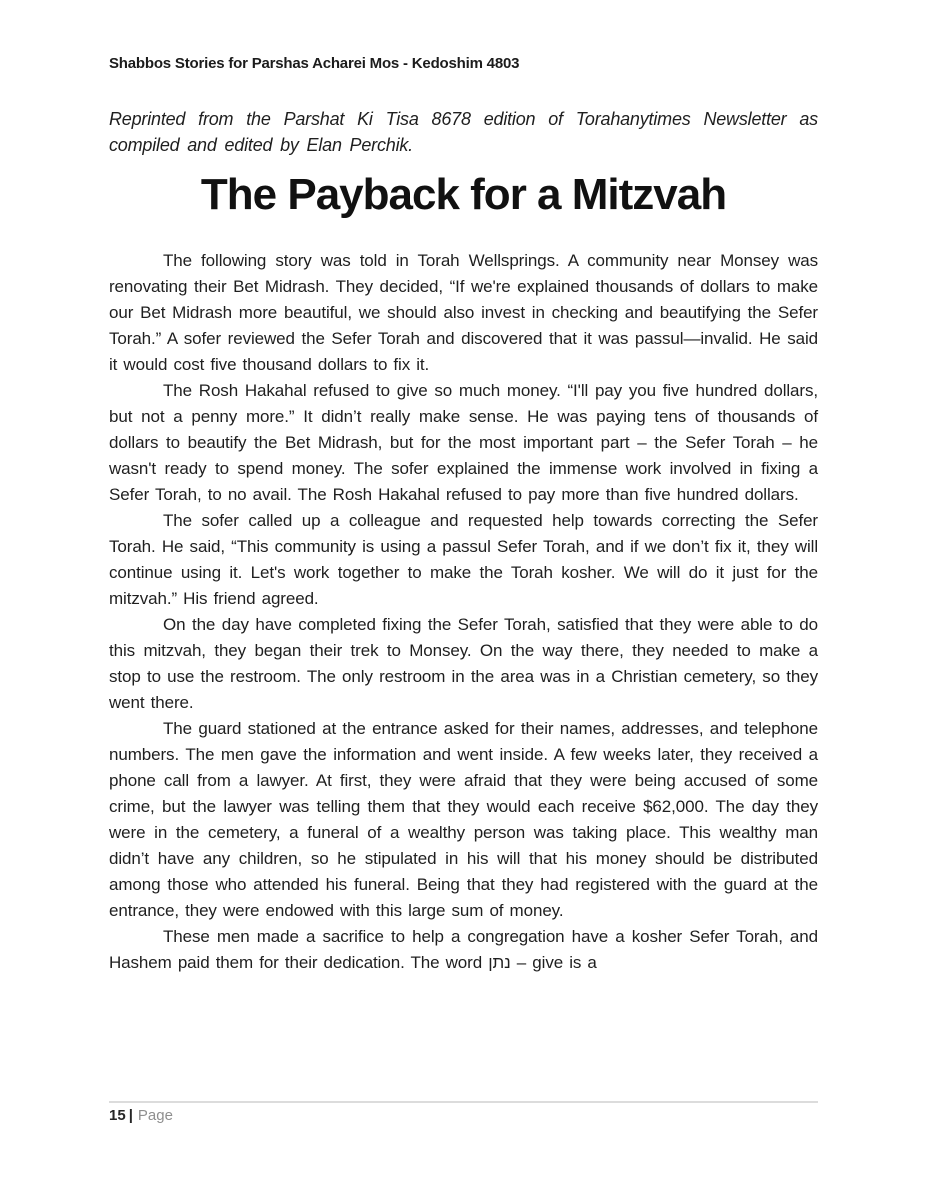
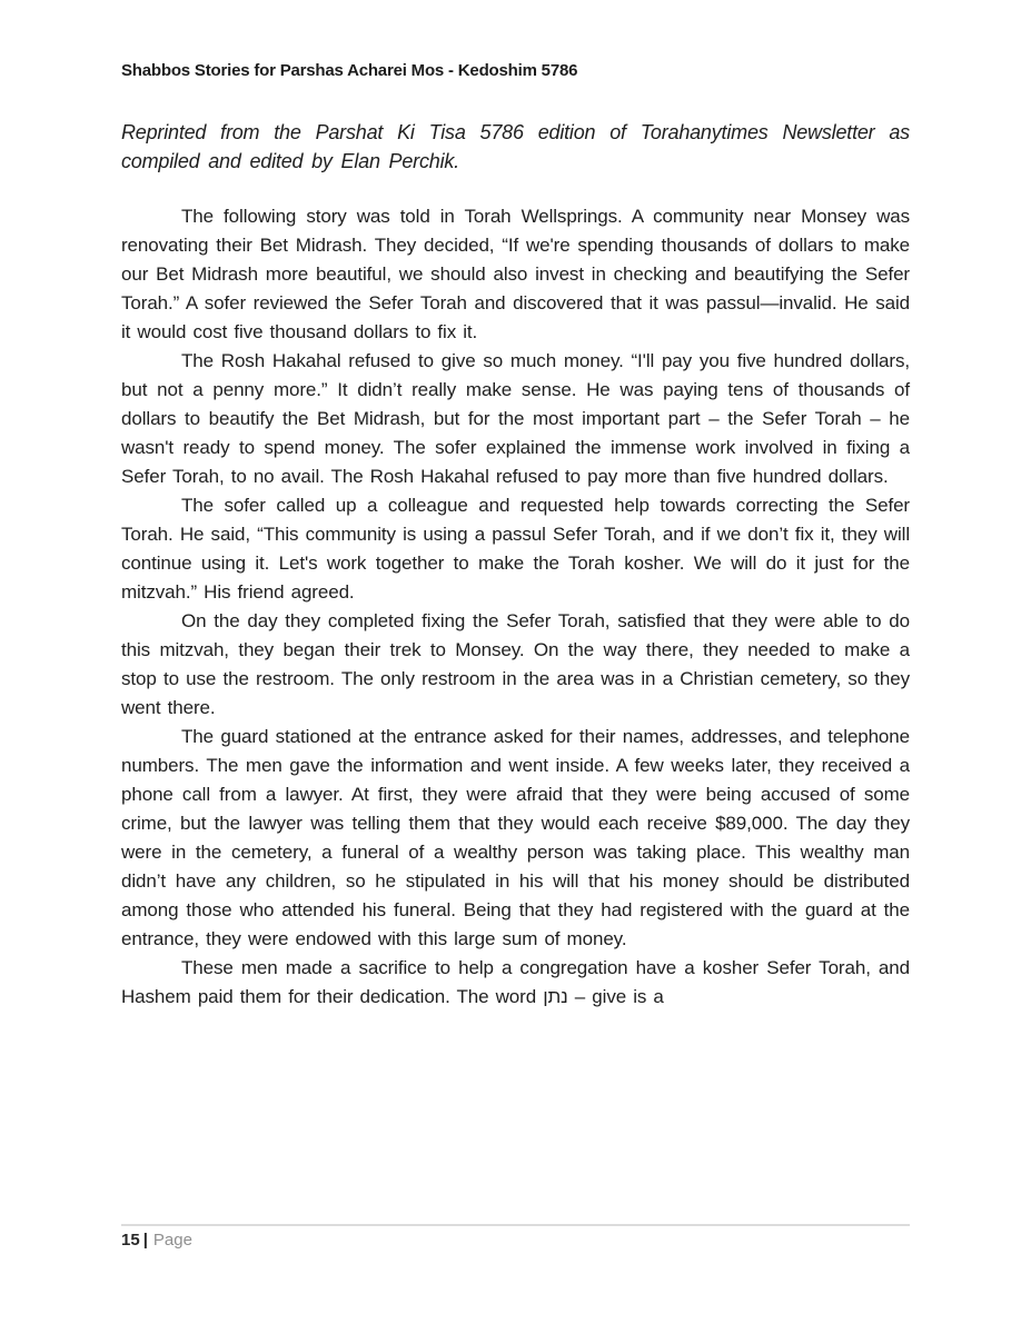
- Shabbos Stories for Parshas Acharei Mos - Kedoshim 4803
+ Shabbos Stories for Parshas Acharei Mos - Kedoshim 5786
- Reprinted from the Parshat Ki Tisa 8678 edition of Torahanytimes Newsletter as compiled and edited by Elan Perchik.
+ Reprinted from the Parshat Ki Tisa 5786 edition of Torahanytimes Newsletter as compiled and edited by Elan Perchik.
- The Payback for a Mitzvah
- The following story was told in Torah Wellsprings. A community near Monsey was renovating their Bet Midrash. They decided, “If we're explained thousands of dollars to make our Bet Midrash more beautiful, we should also invest in checking and beautifying the Sefer Torah.” A sofer reviewed the Sefer Torah and discovered that it was passul—invalid. He said it would cost five thousand dollars to fix it.
+ The following story was told in Torah Wellsprings. A community near Monsey was renovating their Bet Midrash. They decided, “If we're spending thousands of dollars to make our Bet Midrash more beautiful, we should also invest in checking and beautifying the Sefer Torah.” A sofer reviewed the Sefer Torah and discovered that it was passul—invalid. He said it would cost five thousand dollars to fix it.
  The Rosh Hakahal refused to give so much money. “I'll pay you five hundred dollars, but not a penny more.” It didn’t really make sense. He was paying tens of thousands of dollars to beautify the Bet Midrash, but for the most important part – the Sefer Torah – he wasn't ready to spend money. The sofer explained the immense work involved in fixing a Sefer Torah, to no avail. The Rosh Hakahal refused to pay more than five hundred dollars.
  The sofer called up a colleague and requested help towards correcting the Sefer Torah. He said, “This community is using a passul Sefer Torah, and if we don’t fix it, they will continue using it. Let's work together to make the Torah kosher. We will do it just for the mitzvah.” His friend agreed.
- On the day have completed fixing the Sefer Torah, satisfied that they were able to do this mitzvah, they began their trek to Monsey. On the way there, they needed to make a stop to use the restroom. The only restroom in the area was in a Christian cemetery, so they went there.
+ On the day they completed fixing the Sefer Torah, satisfied that they were able to do this mitzvah, they began their trek to Monsey. On the way there, they needed to make a stop to use the restroom. The only restroom in the area was in a Christian cemetery, so they went there.
- The guard stationed at the entrance asked for their names, addresses, and telephone numbers. The men gave the information and went inside. A few weeks later, they received a phone call from a lawyer. At first, they were afraid that they were being accused of some crime, but the lawyer was telling them that they would each receive $62,000. The day they were in the cemetery, a funeral of a wealthy person was taking place. This wealthy man didn’t have any children, so he stipulated in his will that his money should be distributed among those who attended his funeral. Being that they had registered with the guard at the entrance, they were endowed with this large sum of money.
+ The guard stationed at the entrance asked for their names, addresses, and telephone numbers. The men gave the information and went inside. A few weeks later, they received a phone call from a lawyer. At first, they were afraid that they were being accused of some crime, but the lawyer was telling them that they would each receive $89,000. The day they were in the cemetery, a funeral of a wealthy person was taking place. This wealthy man didn’t have any children, so he stipulated in his will that his money should be distributed among those who attended his funeral. Being that they had registered with the guard at the entrance, they were endowed with this large sum of money.
  These men made a sacrifice to help a congregation have a kosher Sefer Torah, and Hashem paid them for their dedication. The word נתן – give is a
  15 | Page
